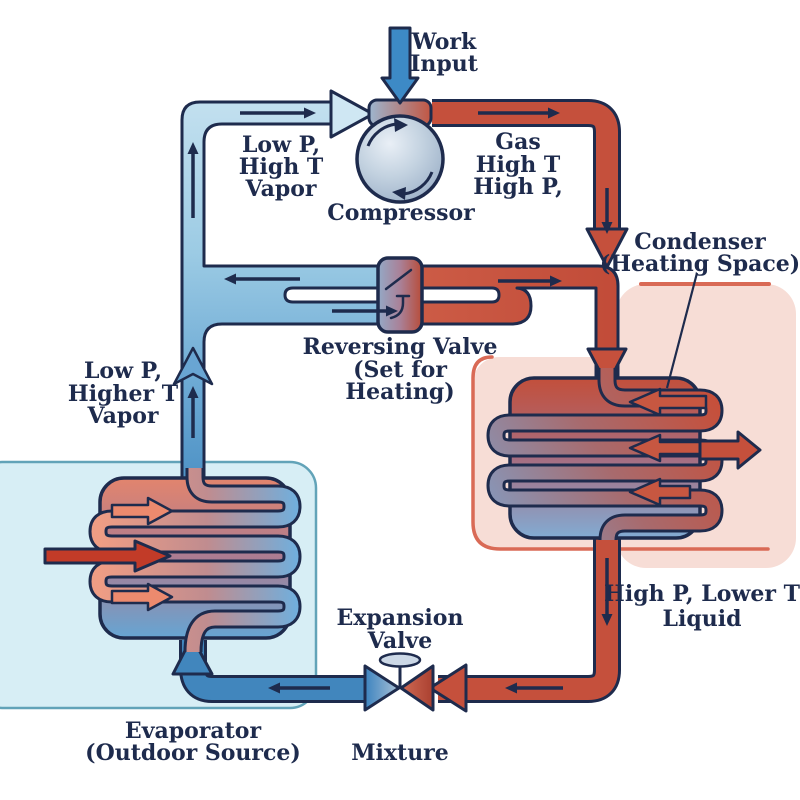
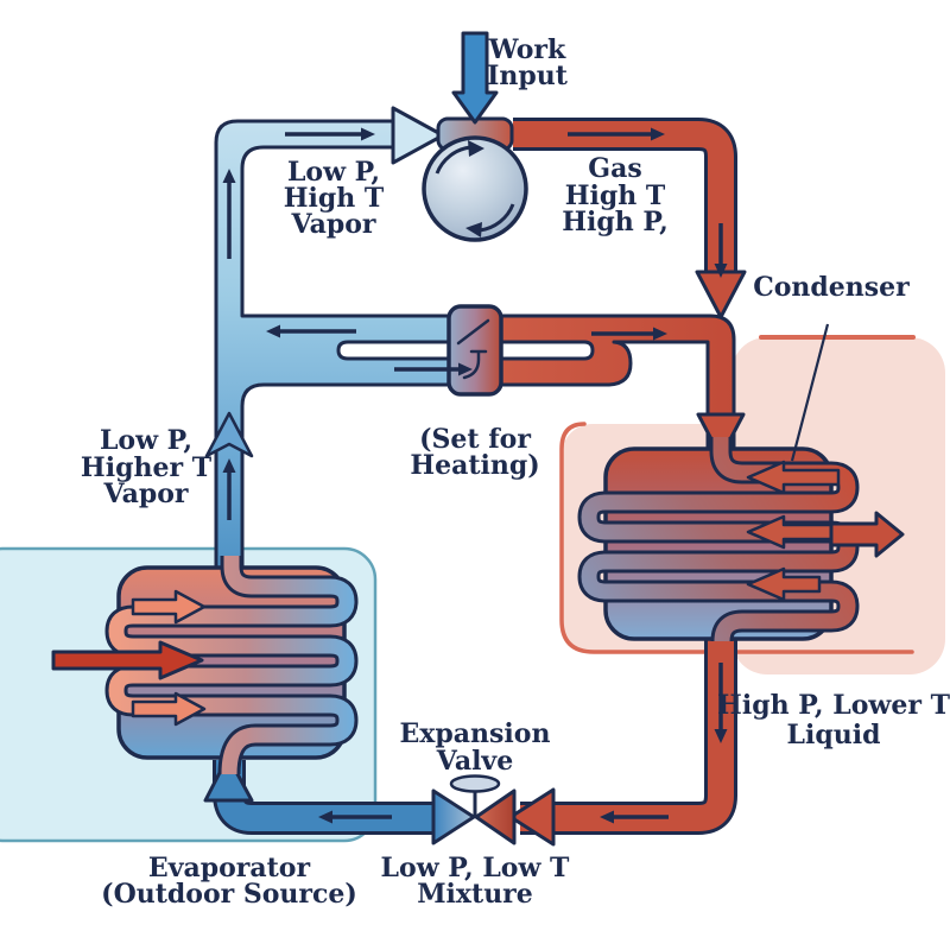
  Work
  Input
  Low P,
  High T
  Vapor
- Compressor
  Gas
  High T
  High P,
  Condenser
- (Heating Space)
- Reversing Valve
  (Set for
  Heating)
  Low P,
  Higher T
  Vapor
  High P, Lower T
  Liquid
  Expansion
  Valve
+ Low P, Low T
  Mixture
  Evaporator
  (Outdoor Source)
